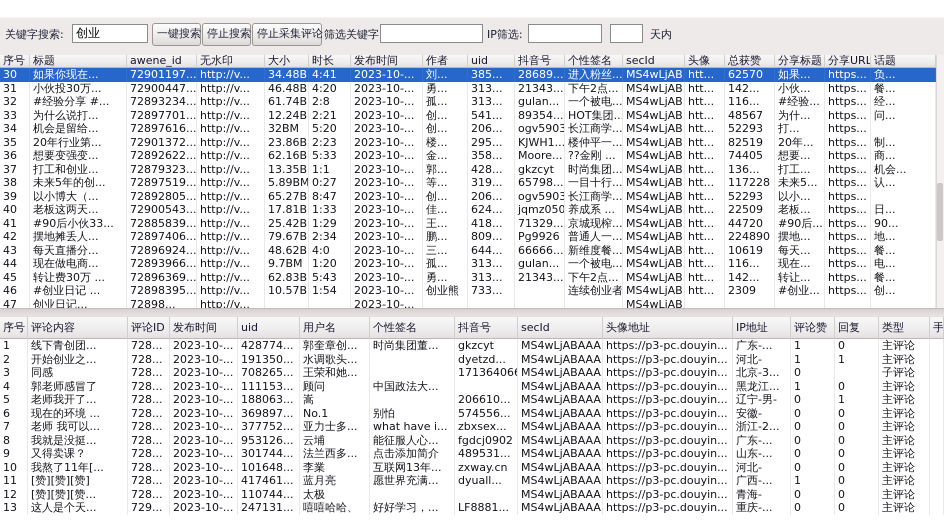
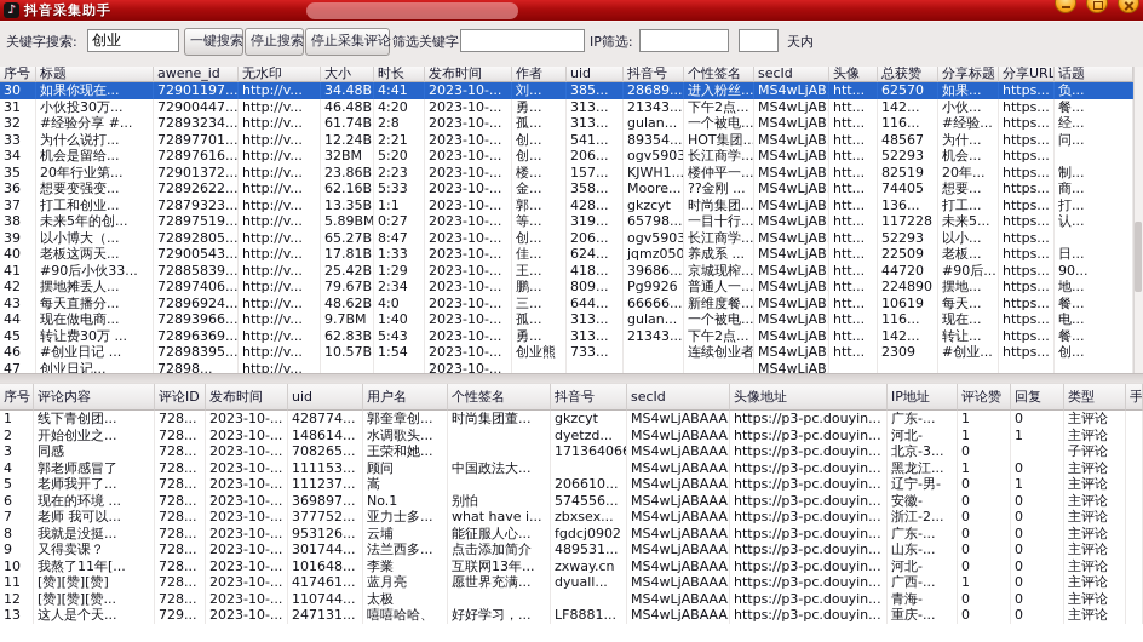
+ ♪
+ 抖音采集助手
  关键字搜索:
  创业
  一键搜索
  停止搜索
  停止采集评论
  筛选关键字
  IP筛选:
  天内
  序号	标题	awene_id	无水印	大小	时长	发布时间	作者	uid	抖音号	个性签名	secId	头像	总获赞	分享标题	分享URL	话题
  30	如果你现在...	72901197...	http://v...	34.48B	4:41	2023-10-...	刘...	385...	28689...	进入粉丝...	MS4wLjAB	htt...	62570	如果...	https...	负...
  31	小伙投30万...	72900447...	http://v...	46.48B	4:20	2023-10-...	勇...	313...	21343...	下午2点...	MS4wLjAB.	htt...	142...	小伙...	https...	餐...
  32	#经验分享 #...	72893234...	http://v...	61.74B	2:8	2023-10-...	孤...	313...	gulan...	一个被电...	MS4wLjAB.	htt...	116...	#经验...	https...	经...
  33	为什么说打...	72897701...	http://v...	12.24B	2:21	2023-10-...	创...	541...	89354...	HOT集团...	MS4wLjAB.	htt...	48567	为什...	https...	问...
- 34	机会是留给...	72897616...	http://v...	32BM	5:20	2023-10-...	创...	206...	ogv5903	长江商学...	MS4wLjAB.	htt...	52293	打...	https...
+ 34	机会是留给...	72897616...	http://v...	32BM	5:20	2023-10-...	创...	206...	ogv5903	长江商学...	MS4wLjAB.	htt...	52293	机会...	https...
- 35	20年行业第...	72901372...	http://v...	23.86B	2:23	2023-10-...	楼...	295...	KJWH1...	楼仲平一...	MS4wLjAB.	htt...	82519	20年...	https...	制...
+ 35	20年行业第...	72901372...	http://v...	23.86B	2:23	2023-10-...	楼...	157...	KJWH1...	楼仲平一...	MS4wLjAB.	htt...	82519	20年...	https...	制...
  36	想要变强变...	72892622...	http://v...	62.16B	5:33	2023-10-...	金...	358...	Moore...	??金刚 ...	MS4wLjAB.	htt...	74405	想要...	https...	商...
- 37	打工和创业...	72879323...	http://v...	13.35B	1:1	2023-10-...	郭...	428...	gkzcyt	时尚集团...	MS4wLjAB.	htt...	136...	打工...	https...	机会...
+ 37	打工和创业...	72879323...	http://v...	13.35B	1:1	2023-10-...	郭...	428...	gkzcyt	时尚集团...	MS4wLjAB.	htt...	136...	打工...	https...	打...
  38	未来5年的创...	72897519...	http://v...	5.89BM	0:27	2023-10-...	等...	319...	65798...	一目十行...	MS4wLjAB.	htt...	117228	未来5...	https...	认...
  39	以小博大（...	72892805...	http://v...	65.27B	8:47	2023-10-...	创...	206...	ogv5903	长江商学...	MS4wLjAB.	htt...	52293	以小...	https...
  40	老板这两天...	72900543...	http://v...	17.81B	1:33	2023-10-...	佳...	624...	jqmz050	养成系 ...	MS4wLjAB.	htt...	22509	老板...	https...	日...
- 41	#90后小伙33...	72885839...	http://v...	25.42B	1:29	2023-10-...	王...	418...	71329...	京城现榨...	MS4wLjAB.	htt...	44720	#90后...	https...	90...
+ 41	#90后小伙33...	72885839...	http://v...	25.42B	1:29	2023-10-...	王...	418...	39686...	京城现榨...	MS4wLjAB.	htt...	44720	#90后...	https...	90...
  42	摆地摊丢人...	72897406...	http://v...	79.67B	2:34	2023-10-...	鹏...	809...	Pg9926	普通人一...	MS4wLjAB.	htt...	224890	摆地...	https...	地...
  43	每天直播分...	72896924...	http://v...	48.62B	4:0	2023-10-...	三...	644...	66666...	新维度餐...	MS4wLjAB.	htt...	10619	每天...	https...	餐...
- 44	现在做电商...	72893966...	http://v...	9.7BM	1:20	2023-10-...	孤...	313...	gulan...	一个被电...	MS4wLjAB.	htt...	116...	现在...	https...	电...
+ 44	现在做电商...	72893966...	http://v...	9.7BM	1:40	2023-10-...	孤...	313...	gulan...	一个被电...	MS4wLjAB.	htt...	116...	现在...	https...	电...
  45	转让费30万 ...	72896369...	http://v...	62.83B	5:43	2023-10-...	勇...	313...	21343...	下午2点...	MS4wLjAB.	htt...	142...	转让...	https...	餐...
  46	#创业日记 ...	72898395...	http://v...	10.57B	1:54	2023-10-...	创业熊	733...		连续创业者	MS4wLjAB.	htt...	2309	#创业...	https...	创...
  47	创业日记...	72898...	http://v...			2023-10-...					MS4wLjAB.
  序号	评论内容	评论ID	发布时间	uid	用户名	个性签名	抖音号	secId	头像地址	IP地址	评论赞	回复	类型	手
  1	线下青创团...	728...	2023-10-...	428774...	郭奎章创...	时尚集团董...	gkzcyt	MS4wLjABAAA.	https://p3-pc.douyin...	广东-...	1	0	主评论
- 2	开始创业之...	728...	2023-10-...	191350...	水调歌头...		dyetzd...	MS4wLjABAAA.	https://p3-pc.douyin...	河北-	1	1	主评论
+ 2	开始创业之...	728...	2023-10-...	148614...	水调歌头...		dyetzd...	MS4wLjABAAA.	https://p3-pc.douyin...	河北-	1	1	主评论
  3	同感	728...	2023-10-...	708265...	王荣和她...		171364066	MS4wLjABAAA.	https://p3-pc.douyin...	北京-3...	0		子评论
  4	郭老师感冒了	728...	2023-10-...	111153...	顾问	中国政法大...		MS4wLjABAAA.	https://p3-pc.douyin...	黑龙江...	1	0	主评论
- 5	老师我开了...	728...	2023-10-...	188063...	嵩		206610...	MS4wLjABAAA.	https://p3-pc.douyin...	辽宁-男-	0	1	主评论
+ 5	老师我开了...	728...	2023-10-...	111237...	嵩		206610...	MS4wLjABAAA.	https://p3-pc.douyin...	辽宁-男-	0	1	主评论
  6	现在的环境 ...	728...	2023-10-...	369897...	No.1	别怕	574556...	MS4wLjABAAA.	https://p3-pc.douyin...	安徽-	0	0	主评论
  7	老师 我可以...	728...	2023-10-...	377752...	亚力士多...	what have i...	zbxsex...	MS4wLjABAAA.	https://p3-pc.douyin...	浙江-2...	0	0	主评论
  8	我就是没挺...	728...	2023-10-...	953126...	云埔	能征服人心...	fgdcj0902	MS4wLjABAAA.	https://p3-pc.douyin...	广东-...	0	0	主评论
  9	又得卖课？	728...	2023-10-...	301744...	法兰西多...	点击添加简介	489531...	MS4wLjABAAA.	https://p3-pc.douyin...	山东-...	0	0	主评论
  10	我熬了11年[...	728...	2023-10-...	101648...	李業	互联网13年...	zxway.cn	MS4wLjABAAA.	https://p3-pc.douyin...	河北-	0	0	主评论
  11	[赞][赞][赞]	728...	2023-10-...	417461...	蓝月亮	愿世界充满...	dyuall...	MS4wLjABAAA.	https://p3-pc.douyin...	广西-...	1	0	主评论
  12	[赞][赞][赞...	728...	2023-10-...	110744...	太极			MS4wLjABAAA.	https://p3-pc.douyin...	青海-	0	0	主评论
  13	这人是个天...	729...	2023-10-...	247131...	嘻嘻哈哈、	好好学习，...	LF8881...	MS4wLjABAAA.	https://p3-pc.douyin...	重庆-...	0	0	主评论
